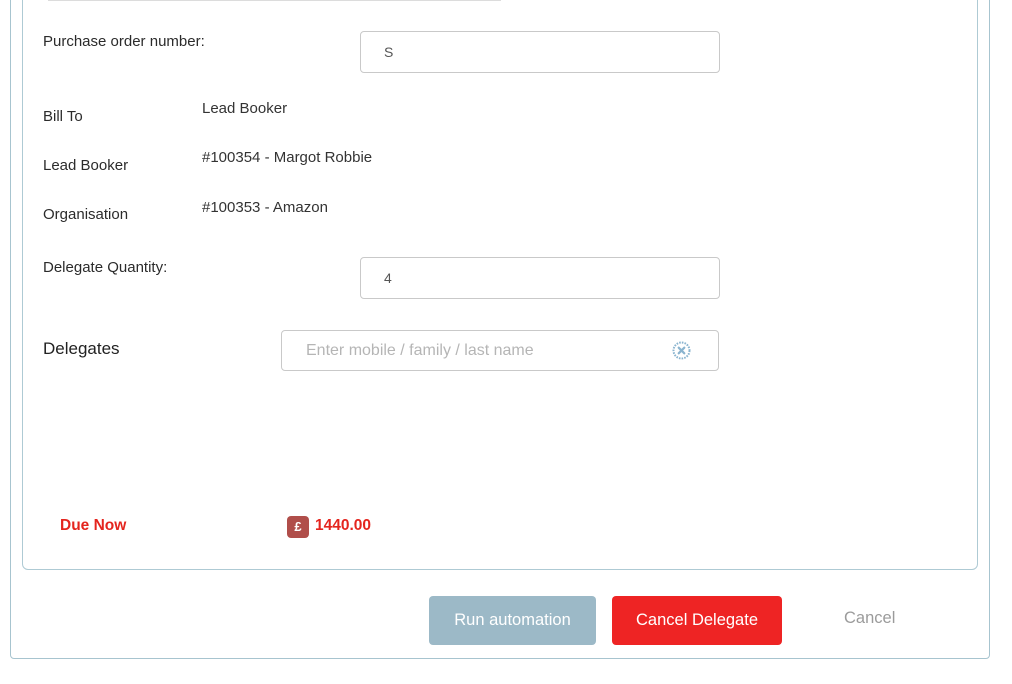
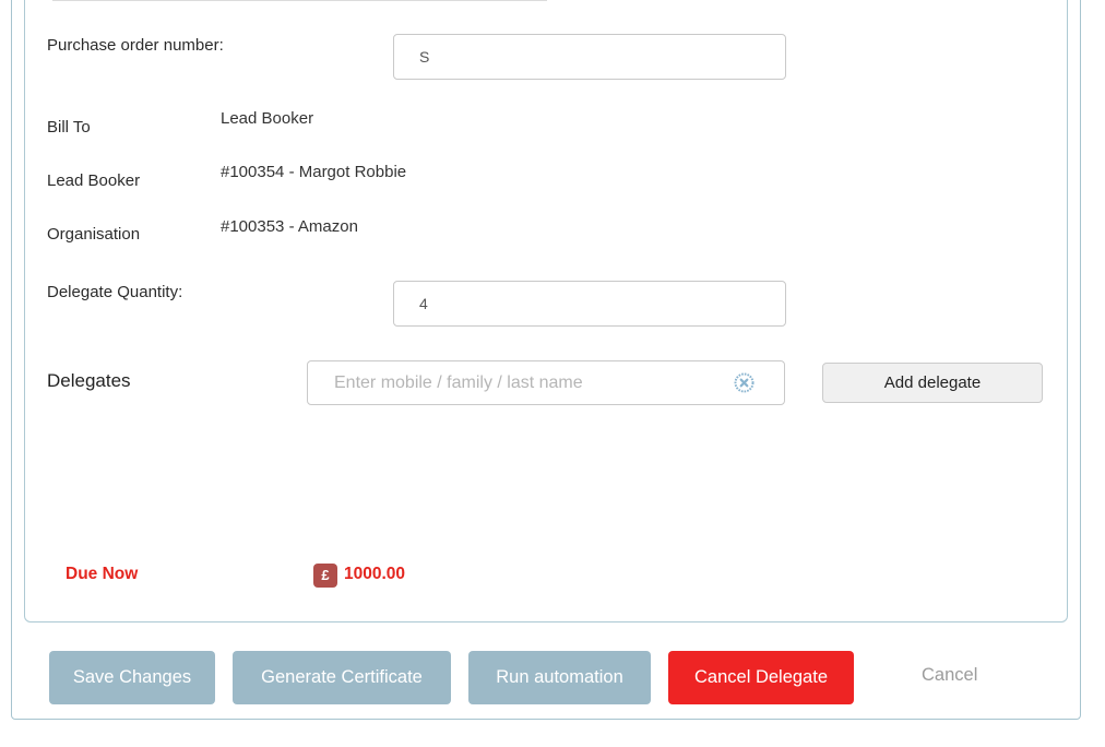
  Purchase order number:
  S
  Bill To
  Lead Booker
  Lead Booker
  #100354 - Margot Robbie
  Organisation
  #100353 - Amazon
  Delegate Quantity:
  4
  Delegates
  Enter mobile / family / last name
+ Add delegate
  Due Now
  £
- 1440.00
+ 1000.00
+ Save Changes
+ Generate Certificate
  Run automation
  Cancel Delegate
  Cancel
